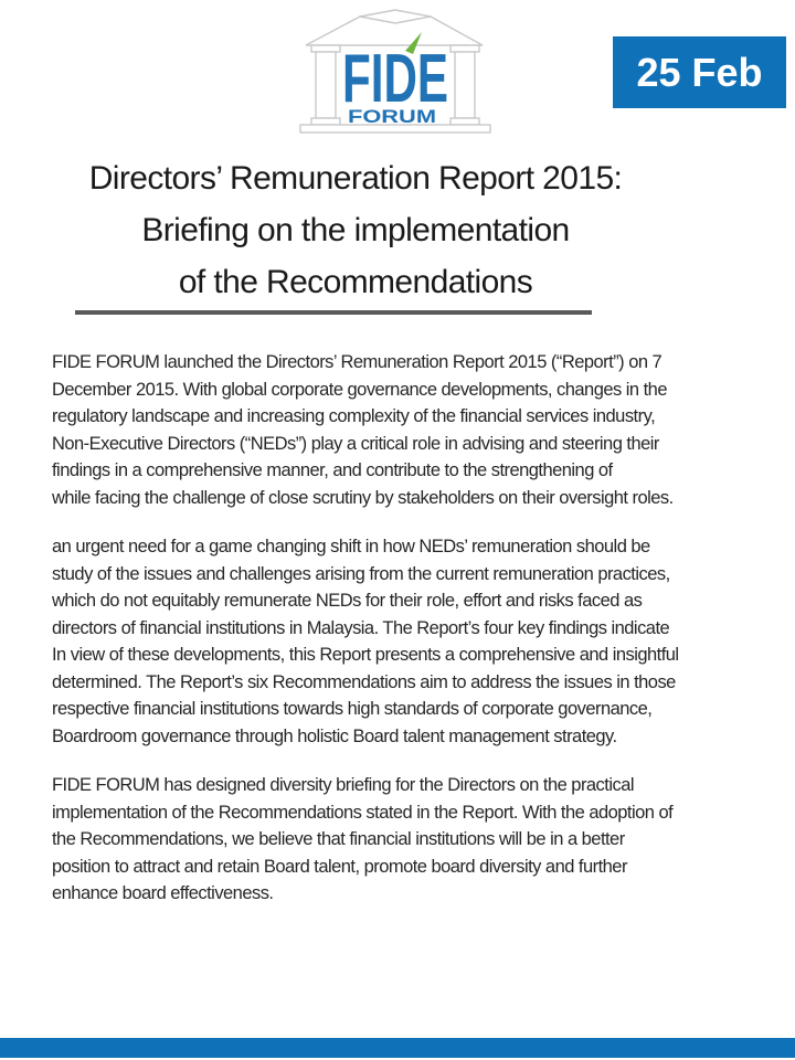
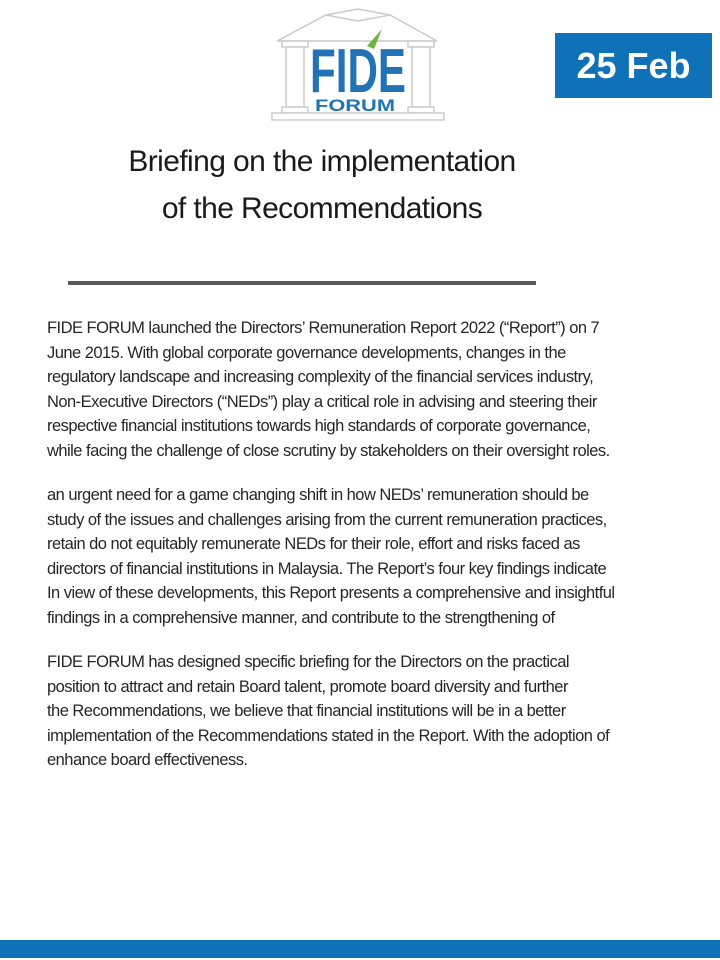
  FIDE
  FORUM
  25 Feb
- Directors’ Remuneration Report 2015:
  Briefing on the implementation
  of the Recommendations
- FIDE FORUM launched the Directors’ Remuneration Report 2015 (“Report”) on 7
+ FIDE FORUM launched the Directors’ Remuneration Report 2022 (“Report”) on 7
- December 2015. With global corporate governance developments, changes in the
+ June 2015. With global corporate governance developments, changes in the
  regulatory landscape and increasing complexity of the financial services industry,
  Non-Executive Directors (“NEDs”) play a critical role in advising and steering their
- findings in a comprehensive manner, and contribute to the strengthening of
+ respective financial institutions towards high standards of corporate governance,
  while facing the challenge of close scrutiny by stakeholders on their oversight roles.
  an urgent need for a game changing shift in how NEDs’ remuneration should be
  study of the issues and challenges arising from the current remuneration practices,
- which do not equitably remunerate NEDs for their role, effort and risks faced as
+ retain do not equitably remunerate NEDs for their role, effort and risks faced as
  directors of financial institutions in Malaysia. The Report’s four key findings indicate
  In view of these developments, this Report presents a comprehensive and insightful
- determined. The Report’s six Recommendations aim to address the issues in those
- respective financial institutions towards high standards of corporate governance,
+ findings in a comprehensive manner, and contribute to the strengthening of
- Boardroom governance through holistic Board talent management strategy.
- FIDE FORUM has designed diversity briefing for the Directors on the practical
+ FIDE FORUM has designed specific briefing for the Directors on the practical
- implementation of the Recommendations stated in the Report. With the adoption of
+ position to attract and retain Board talent, promote board diversity and further
  the Recommendations, we believe that financial institutions will be in a better
- position to attract and retain Board talent, promote board diversity and further
+ implementation of the Recommendations stated in the Report. With the adoption of
  enhance board effectiveness.
